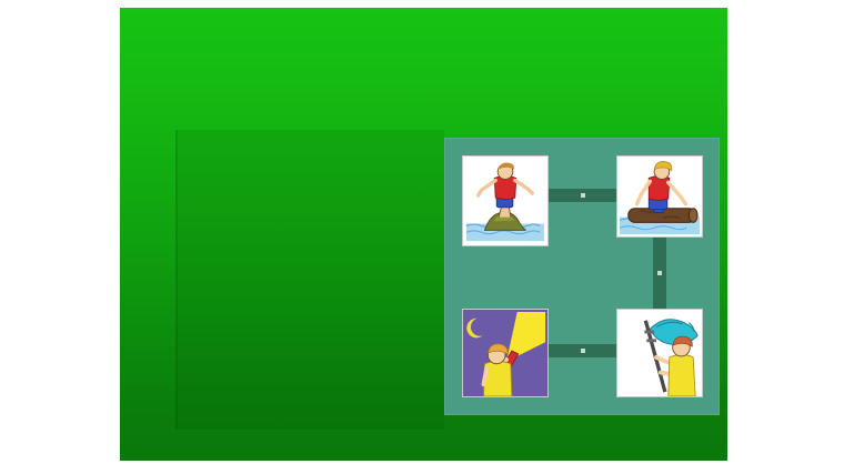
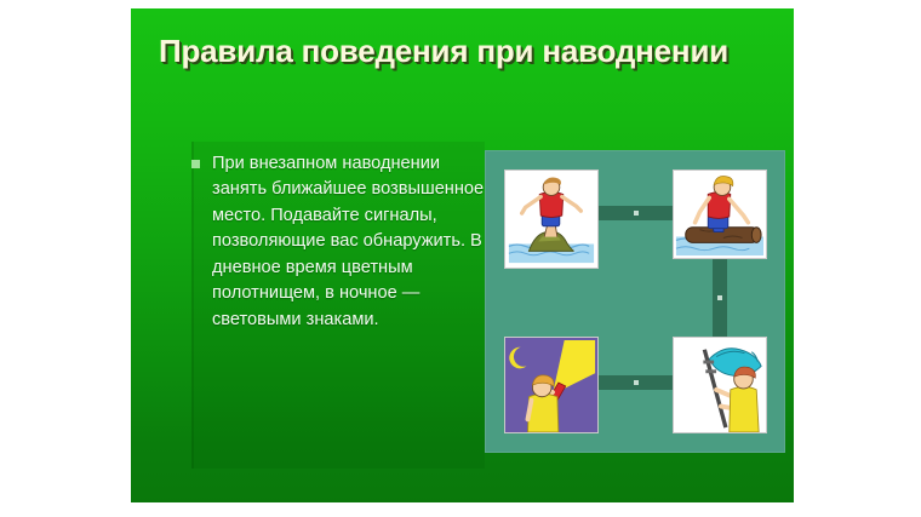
+ Правила поведения при наводнении
+ При внезапном наводнении занять ближайшее возвышенное место. Подавайте сигналы, позволяющие вас обнаружить. В дневное время цветным полотнищем, в ночное — световыми знаками.
